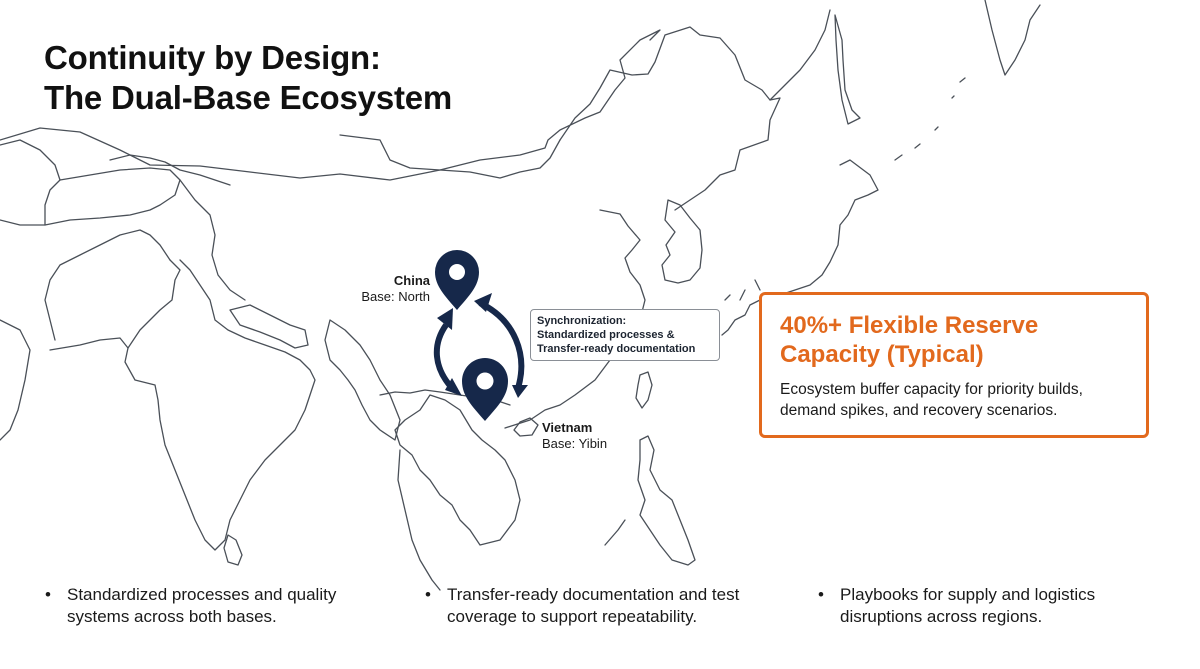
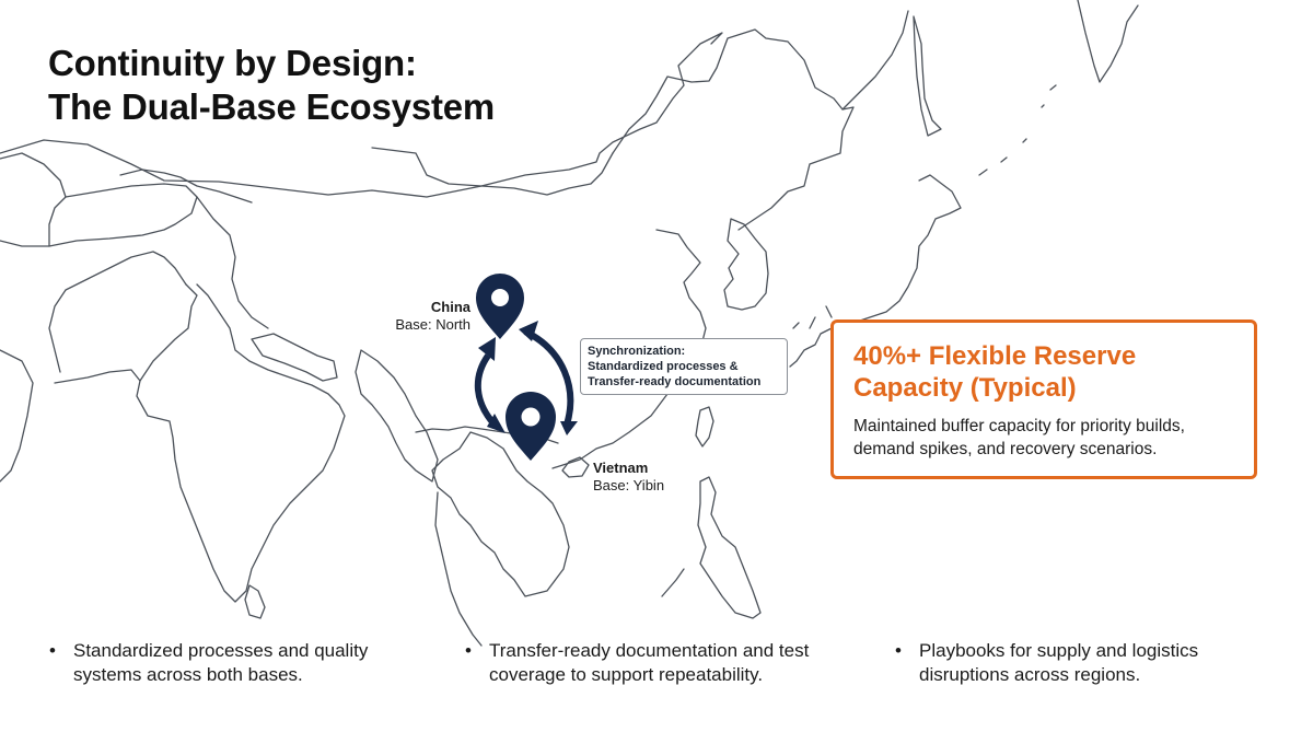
  Continuity by Design:
  The Dual-Base Ecosystem
  China
  Base: North
  Vietnam
  Base: Yibin
  Synchronization:
  Standardized processes &
  Transfer-ready documentation
  40%+ Flexible Reserve
  Capacity (Typical)
- Ecosystem buffer capacity for priority builds, demand spikes, and recovery scenarios.
+ Maintained buffer capacity for priority builds, demand spikes, and recovery scenarios.
  •
  Standardized processes and quality systems across both bases.
  •
  Transfer-ready documentation and test coverage to support repeatability.
  •
  Playbooks for supply and logistics disruptions across regions.
